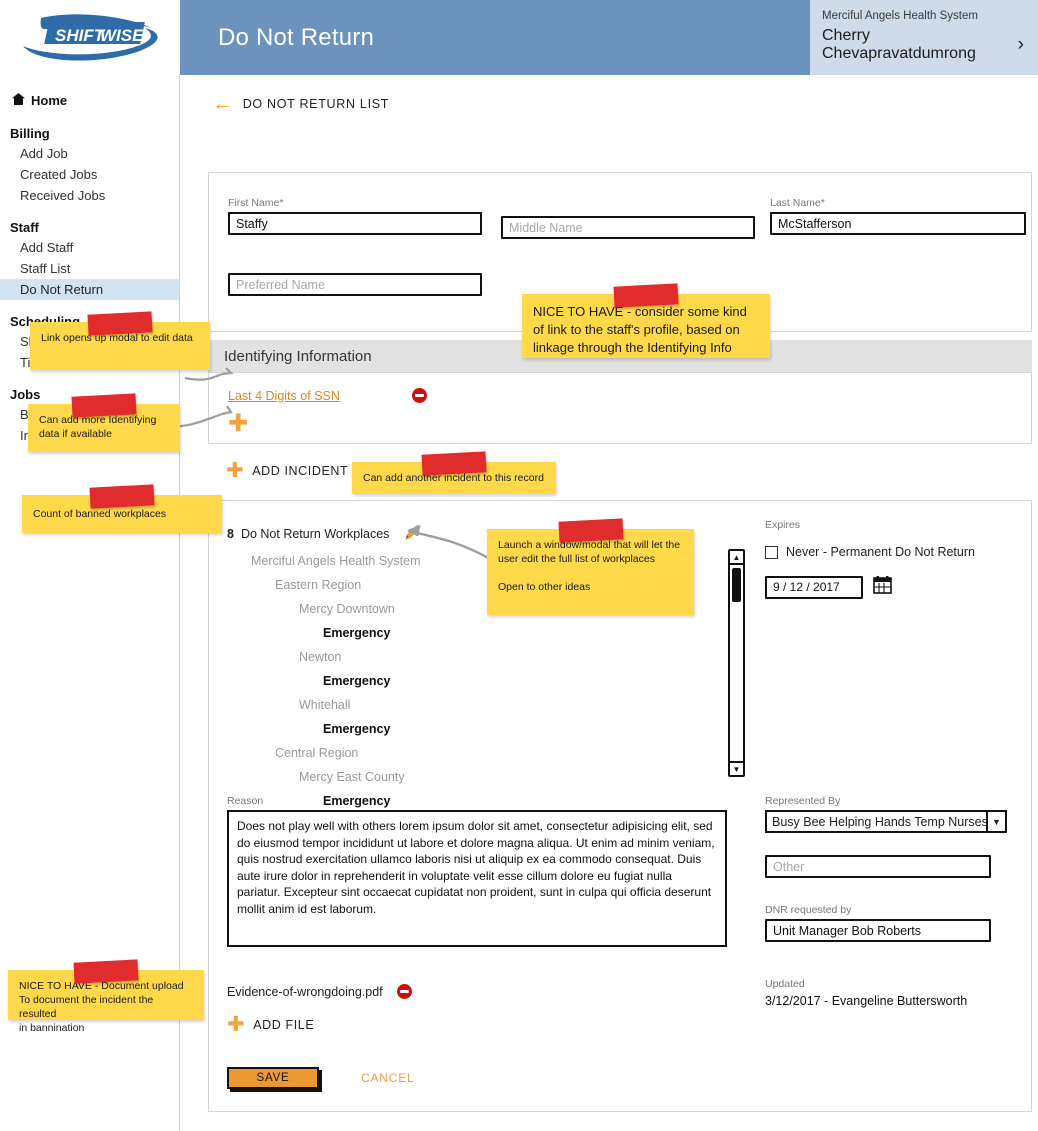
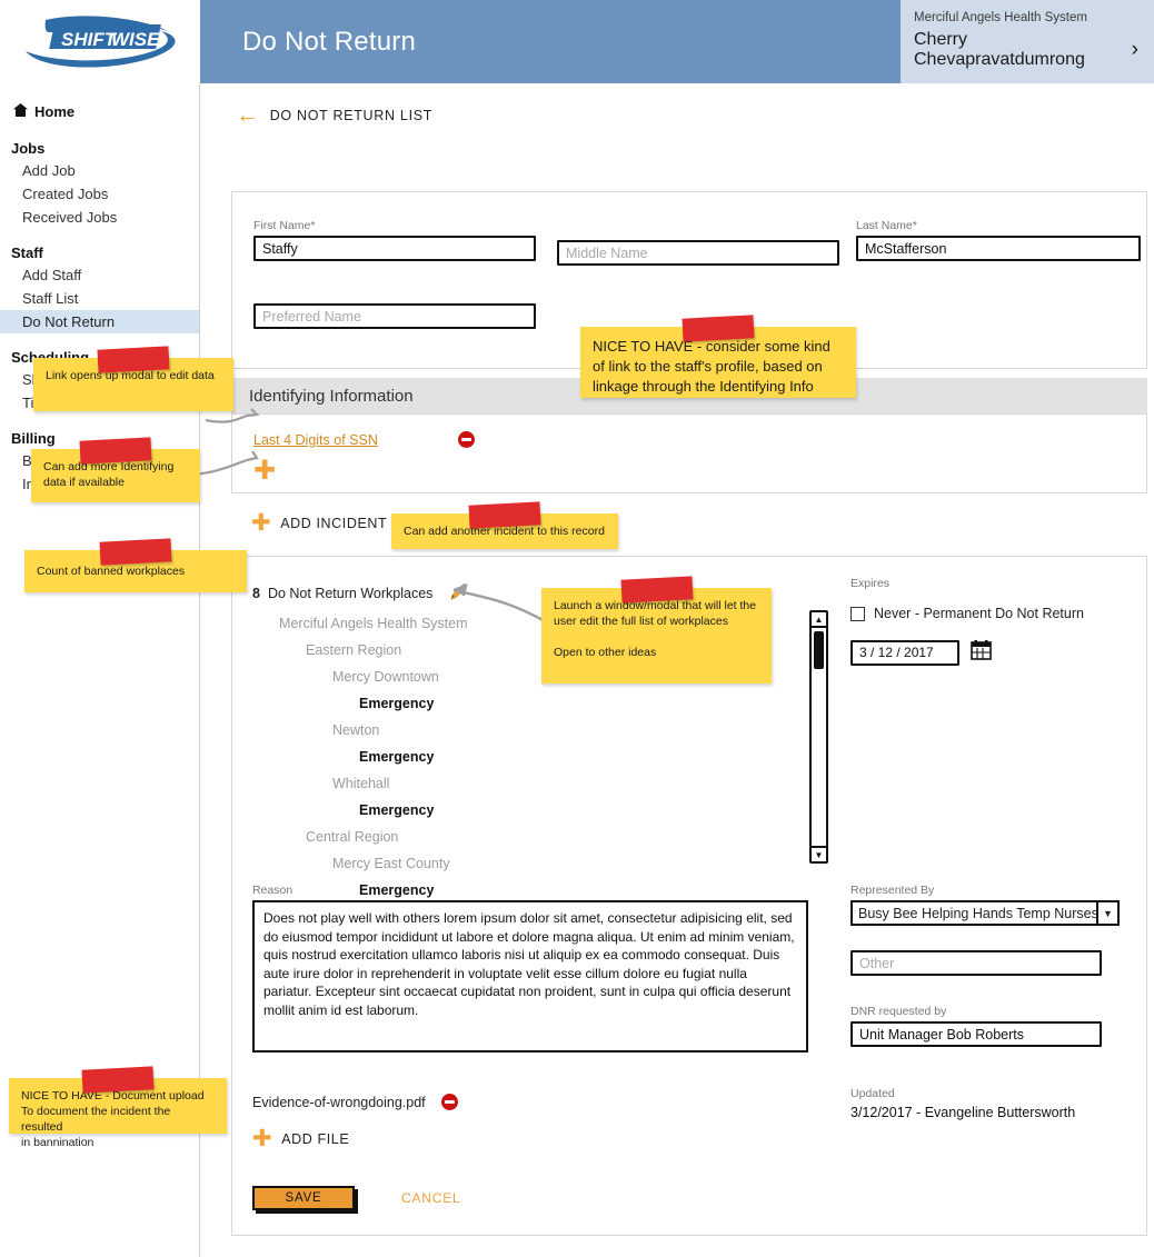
  SHIFT
  WISE
  Do Not Return
  Merciful Angels Health System
  Cherry Chevapravatdumrong
  ›
  Home
- Billing
+ Jobs
  Add Job
  Created Jobs
  Received Jobs
  Staff
  Add Staff
  Staff List
  Do Not Return
- Jobs
+ Billing
  ←
  DO NOT RETURN LIST
  First Name*
  Staffy
  Middle Name
  Last Name*
  McStafferson
  Preferred Name
  Identifying Information
  Last 4 Digits of SSN
  ✚
  ✚
  ADD INCIDENT
  8
  Do Not Return Workplaces
  Merciful Angels Health System
  Eastern Region
  Mercy Downtown
  Emergency
  Newton
  Emergency
  Whitehall
  Emergency
  Central Region
  Mercy East County
  Emergency
  ▲
  ▼
  Expires
  Never - Permanent Do Not Return
- 9 / 12 / 2017
+ 3 / 12 / 2017
  Reason
  Represented By
  Busy Bee Helping Hands Temp Nurses
  ▼
  Other
  DNR requested by
  Unit Manager Bob Roberts
  Updated
  3/12/2017 - Evangeline Buttersworth
  Evidence-of-wrongdoing.pdf
  ✚
  ADD FILE
  SAVE
  CANCEL
  Link opens up modal to edit data
  Can add more Identifying
  data if available
  Count of banned workplaces
  NICE TO HAVE - consider some kind of link to the staff's profile, based on linkage through the Identifying Info
  Can add another incident to this record
  Launch a window/modal that will let the user edit the full list of workplaces
  Open to other ideas
  NICE TO HAVE - Document upload
  To document the incident the resulted
  in bannination
